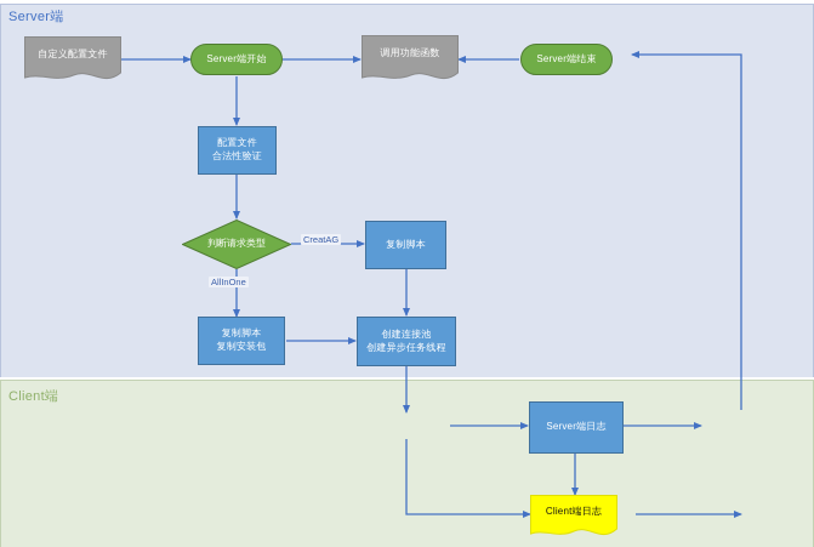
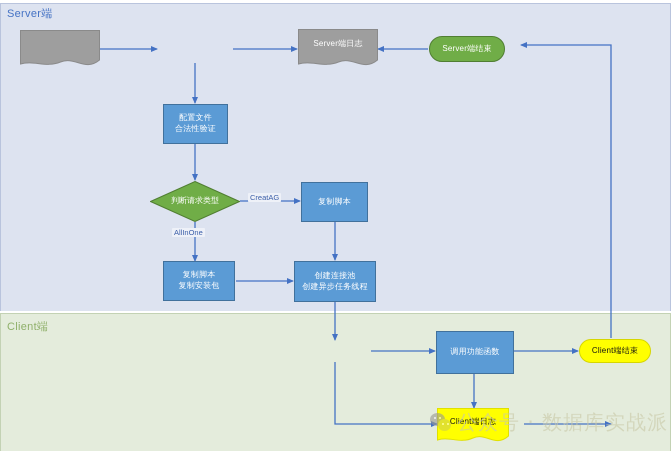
  Server端
  Client端
- 自定义配置文件
- Server端开始
- 调用功能函数
+ Server端日志
  Server端结束
  配置文件
  合法性验证
  判断请求类型
  复制脚本
  复制脚本
  复制安装包
  创建连接池
  创建异步任务线程
- Server端日志
+ 调用功能函数
+ Client端结束
  Client端日志
  CreatAG
  AllInOne
+ 公众号 · 数据库实战派
